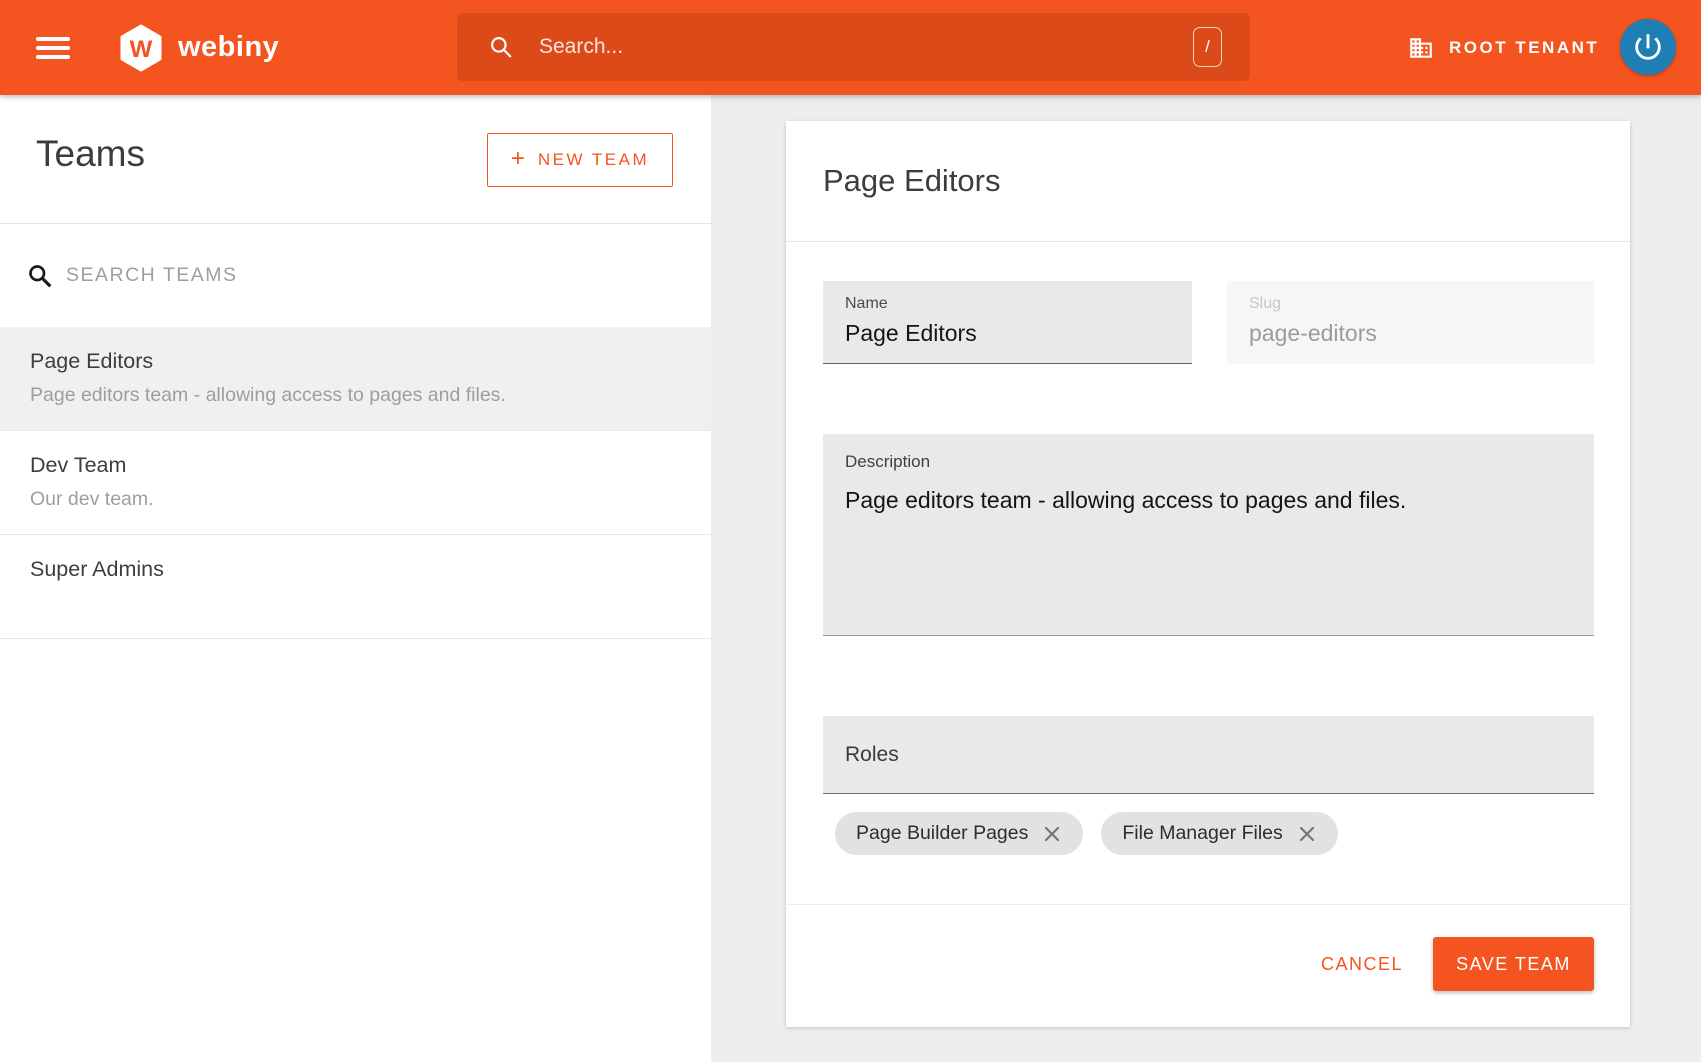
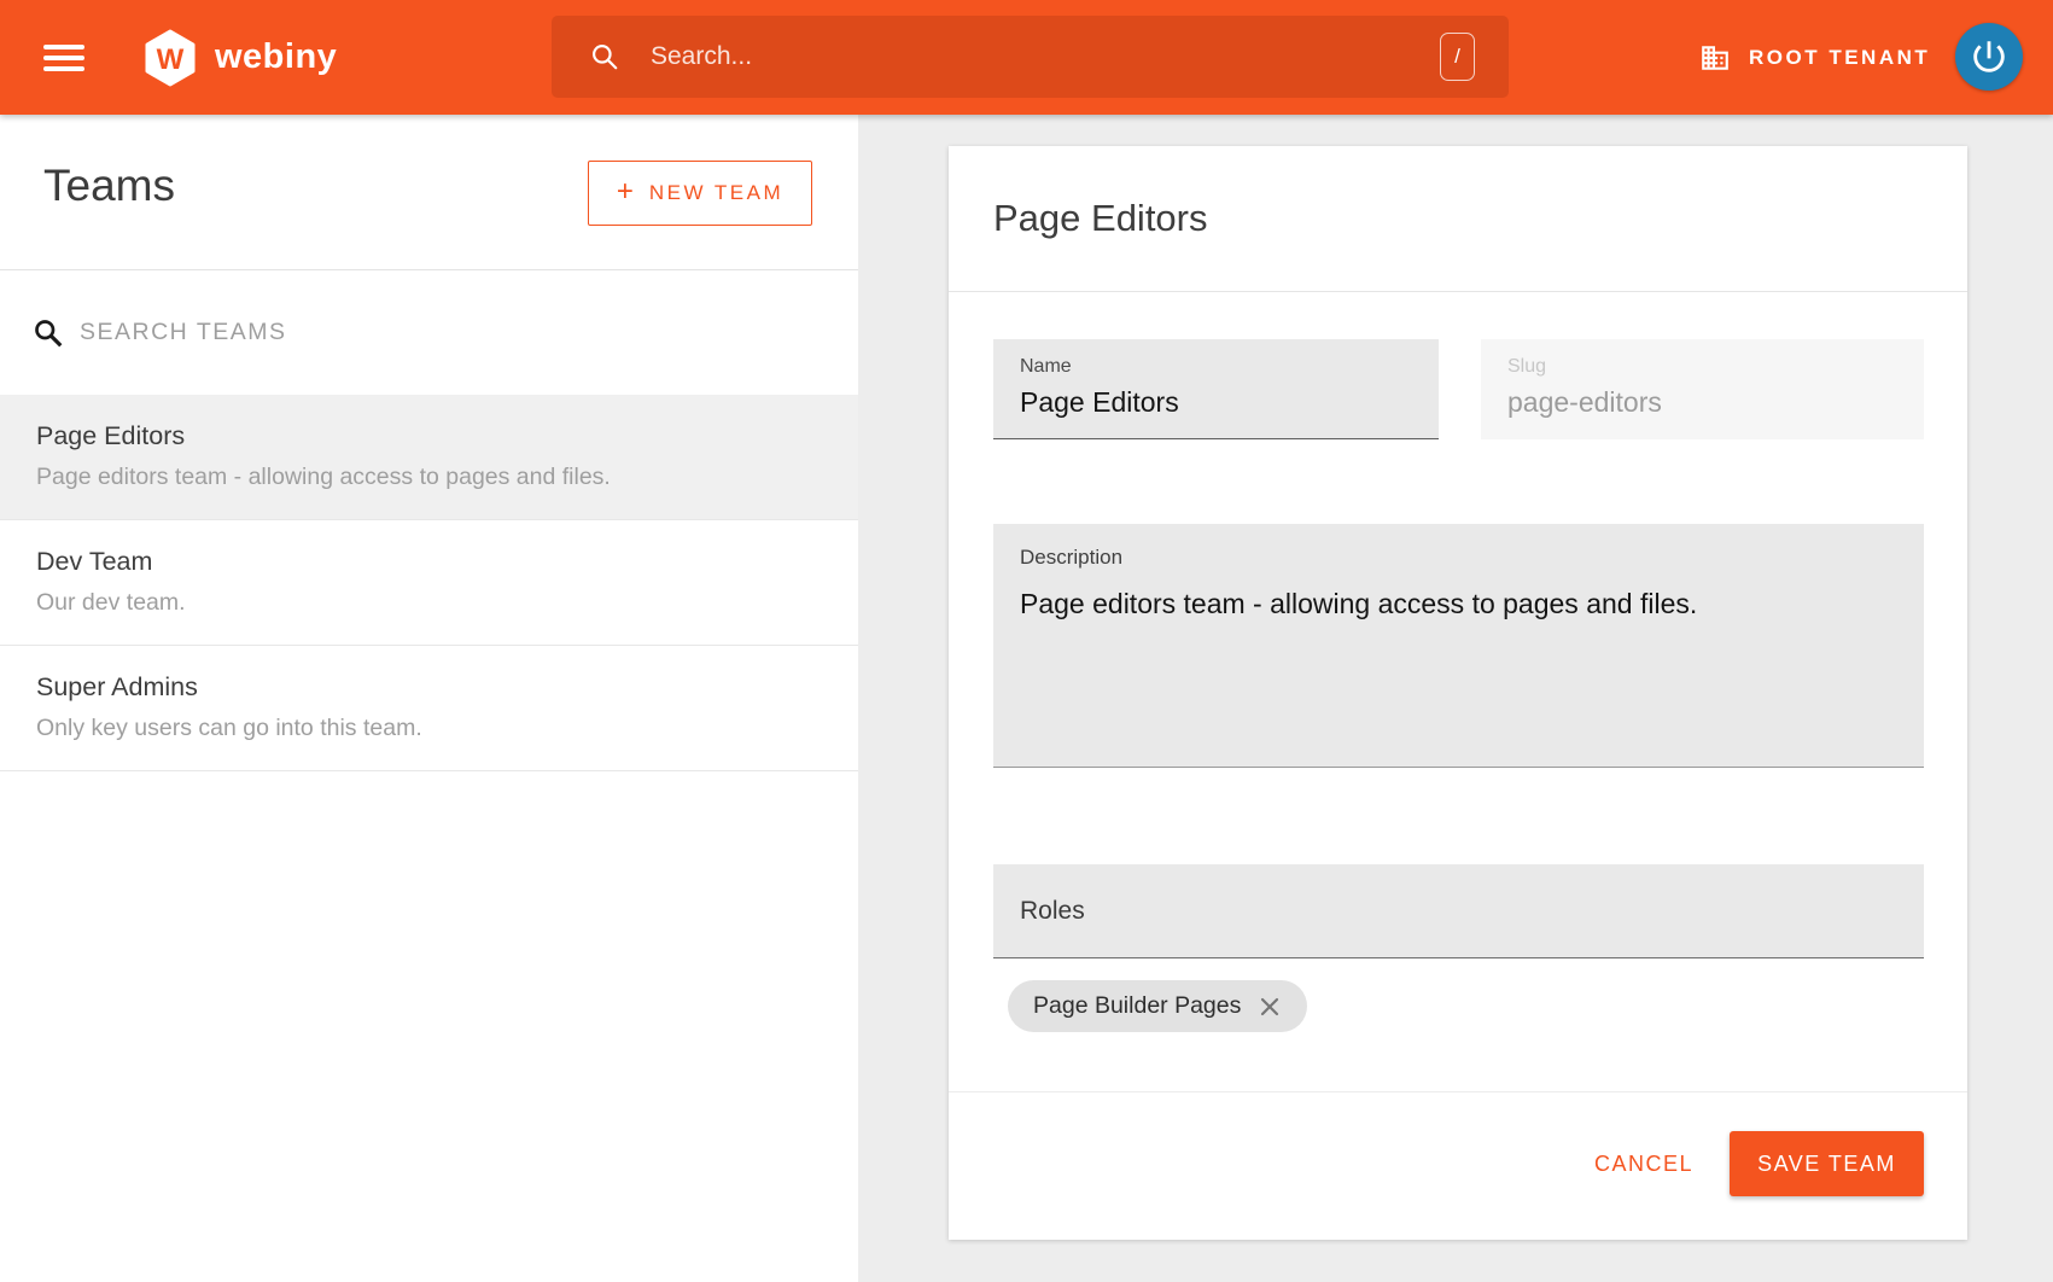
  W
  webiny
  Search...
  /
  ROOT TENANT
  Teams
  +
  NEW TEAM
  SEARCH TEAMS
  Page Editors
  Page editors team - allowing access to pages and files.
  Dev Team
  Our dev team.
  Super Admins
+ Only key users can go into this team.
  Page Editors
  Name
  Page Editors
  Slug
  page-editors
  Description
  Page editors team - allowing access to pages and files.
  Roles
  Page Builder Pages
- File Manager Files
  CANCEL
  SAVE TEAM
